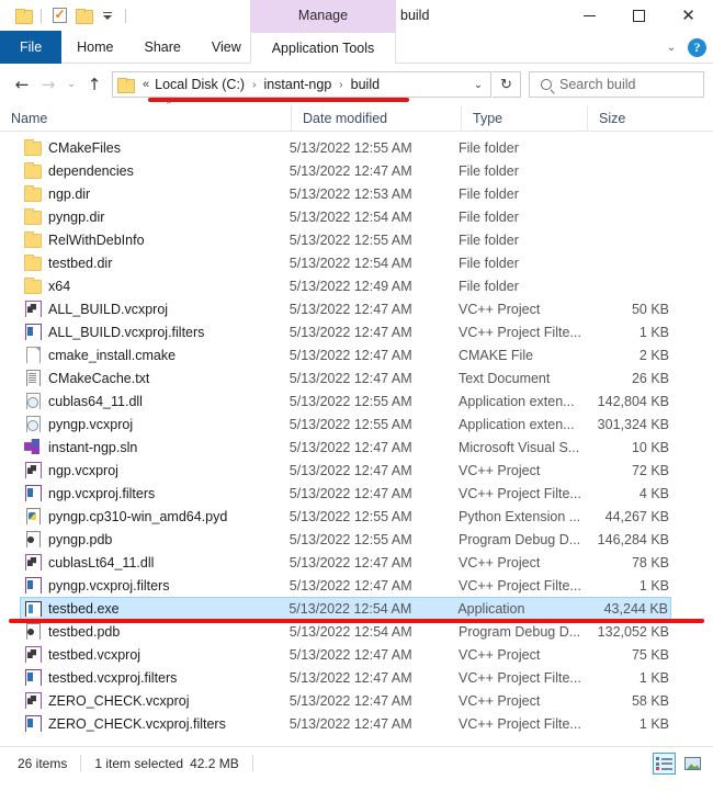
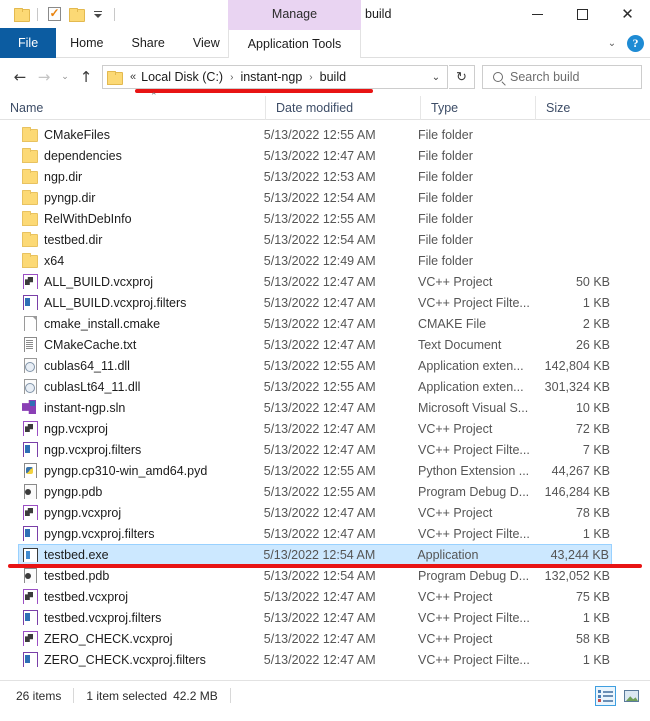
  Manage
  build
  ✕
  File
  Home
  Share
  View
  Application Tools
  ⌄
  ?
  ←
  →
  ⌄
  ↑
  «
  Local Disk (C:)
  ›
  instant-ngp
  ›
  build
  ⌄
  ↻
  Search build
  Name
  ⌃
  Date modified
  Type
  Size
  CMakeFiles
  5/13/2022 12:55 AM
  File folder
  dependencies
  5/13/2022 12:47 AM
  File folder
  ngp.dir
  5/13/2022 12:53 AM
  File folder
  pyngp.dir
  5/13/2022 12:54 AM
  File folder
  RelWithDebInfo
  5/13/2022 12:55 AM
  File folder
  testbed.dir
  5/13/2022 12:54 AM
  File folder
  x64
  5/13/2022 12:49 AM
  File folder
  ALL_BUILD.vcxproj
  5/13/2022 12:47 AM
  VC++ Project
  50 KB
  ALL_BUILD.vcxproj.filters
  5/13/2022 12:47 AM
  VC++ Project Filte...
  1 KB
  cmake_install.cmake
  5/13/2022 12:47 AM
  CMAKE File
  2 KB
  CMakeCache.txt
  5/13/2022 12:47 AM
  Text Document
  26 KB
  cublas64_11.dll
  5/13/2022 12:55 AM
  Application exten...
  142,804 KB
- pyngp.vcxproj
+ cublasLt64_11.dll
  5/13/2022 12:55 AM
  Application exten...
  301,324 KB
  instant-ngp.sln
  5/13/2022 12:47 AM
  Microsoft Visual S...
  10 KB
  ngp.vcxproj
  5/13/2022 12:47 AM
  VC++ Project
  72 KB
  ngp.vcxproj.filters
  5/13/2022 12:47 AM
  VC++ Project Filte...
- 4 KB
+ 7 KB
  pyngp.cp310-win_amd64.pyd
  5/13/2022 12:55 AM
  Python Extension ...
  44,267 KB
  pyngp.pdb
  5/13/2022 12:55 AM
  Program Debug D...
  146,284 KB
- cublasLt64_11.dll
+ pyngp.vcxproj
  5/13/2022 12:47 AM
  VC++ Project
  78 KB
  pyngp.vcxproj.filters
  5/13/2022 12:47 AM
  VC++ Project Filte...
  1 KB
  testbed.exe
  5/13/2022 12:54 AM
  Application
  43,244 KB
  testbed.pdb
  5/13/2022 12:54 AM
  Program Debug D...
  132,052 KB
  testbed.vcxproj
  5/13/2022 12:47 AM
  VC++ Project
  75 KB
  testbed.vcxproj.filters
  5/13/2022 12:47 AM
  VC++ Project Filte...
  1 KB
  ZERO_CHECK.vcxproj
  5/13/2022 12:47 AM
  VC++ Project
  58 KB
  ZERO_CHECK.vcxproj.filters
  5/13/2022 12:47 AM
  VC++ Project Filte...
  1 KB
  26 items
  1 item selected
  42.2 MB
